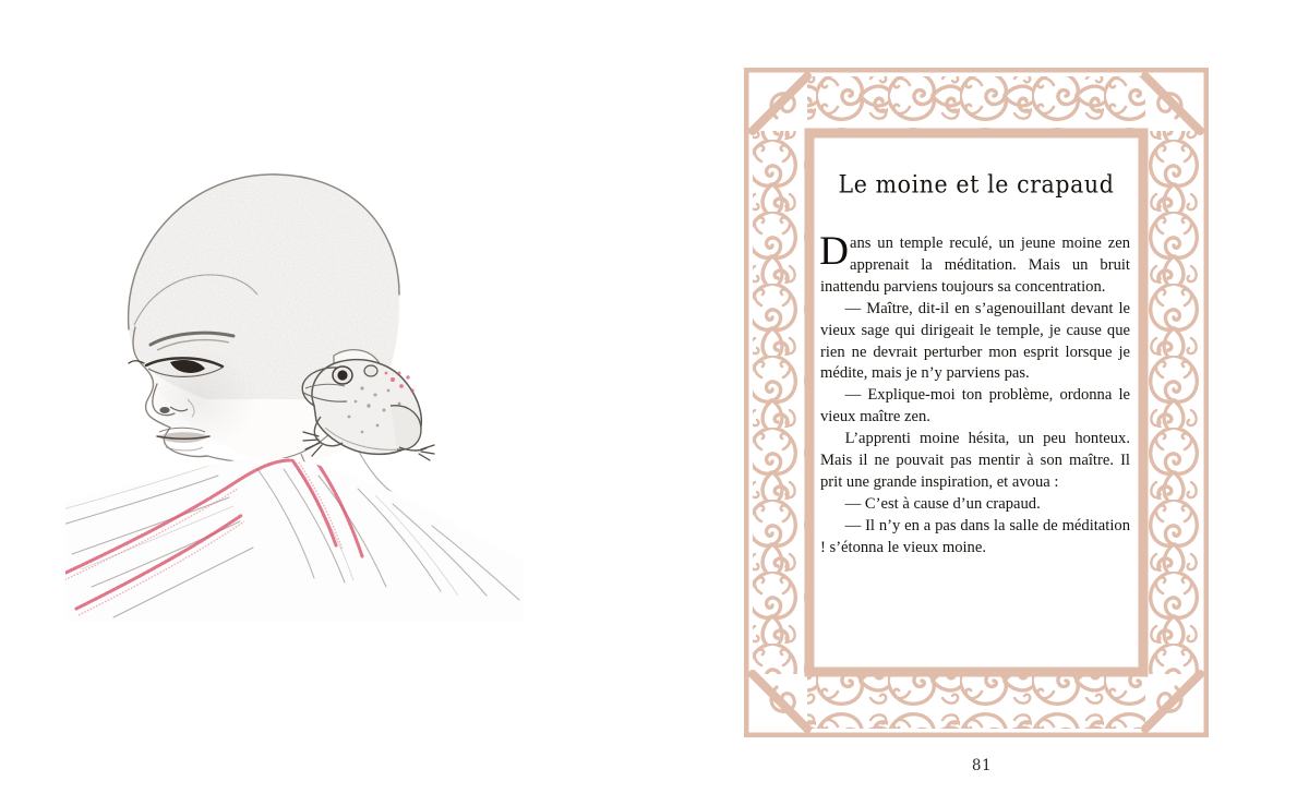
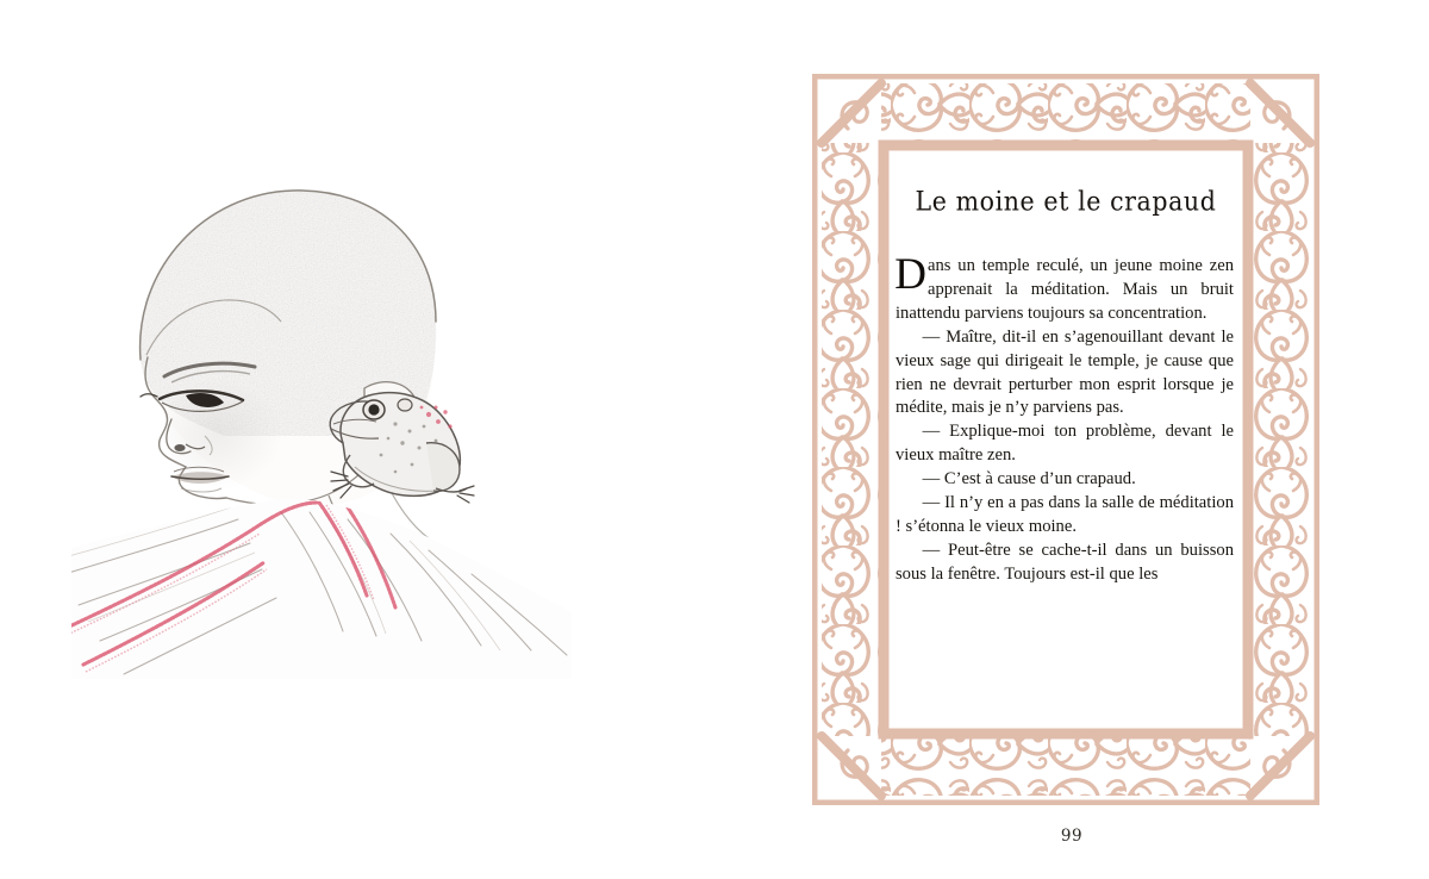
  Le moine et le crapaud
  D
  ans un temple reculé, un jeune moine zen apprenait la méditation. Mais un bruit inattendu parviens toujours sa concentration.
  — Maître, dit-il en s’agenouillant devant le vieux sage qui dirigeait le temple, je cause que rien ne devrait perturber mon esprit lorsque je médite, mais je n’y parviens pas.
- — Explique-moi ton problème, ordonna le vieux maître zen.
+ — Explique-moi ton problème, devant le vieux maître zen.
- L’apprenti moine hésita, un peu honteux. Mais il ne pouvait pas mentir à son maître. Il prit une grande inspiration, et avoua :
  — C’est à cause d’un crapaud.
  — Il n’y en a pas dans la salle de méditation ! s’étonna le vieux moine.
+ — Peut-être se cache-t-il dans un buisson sous la fenêtre. Toujours est-il que les
- 81
+ 99
